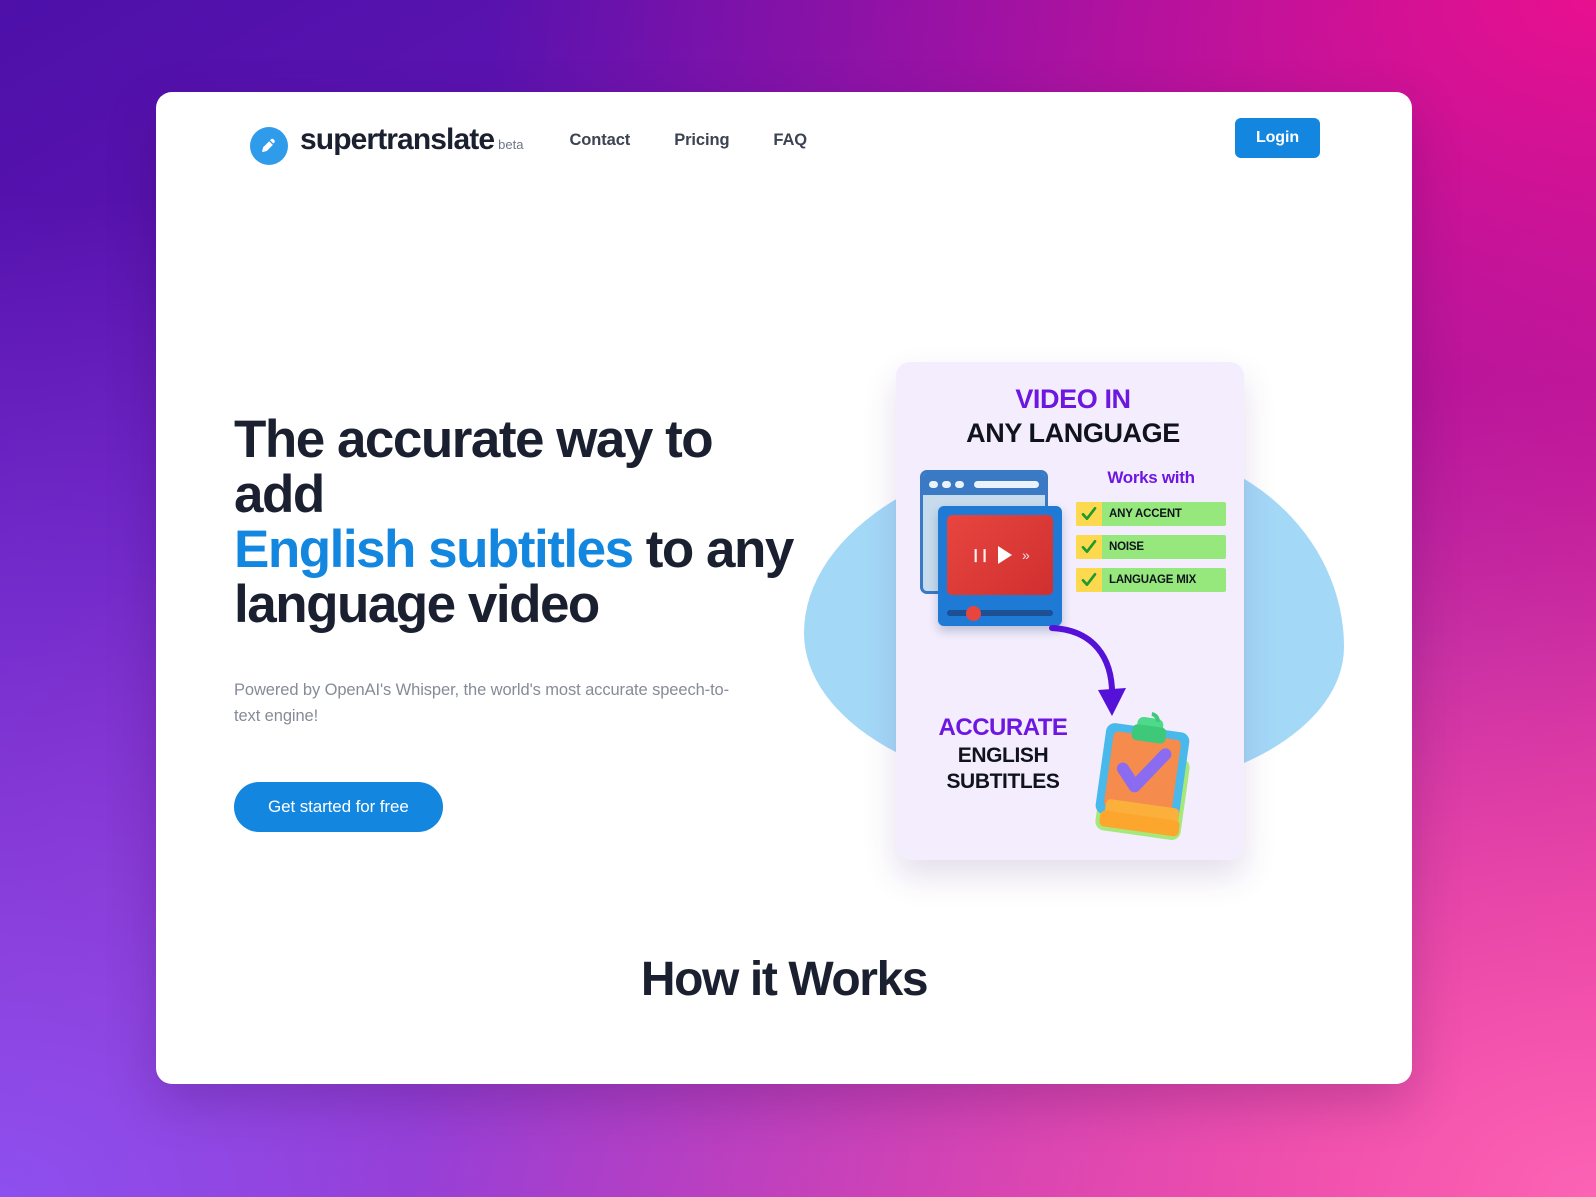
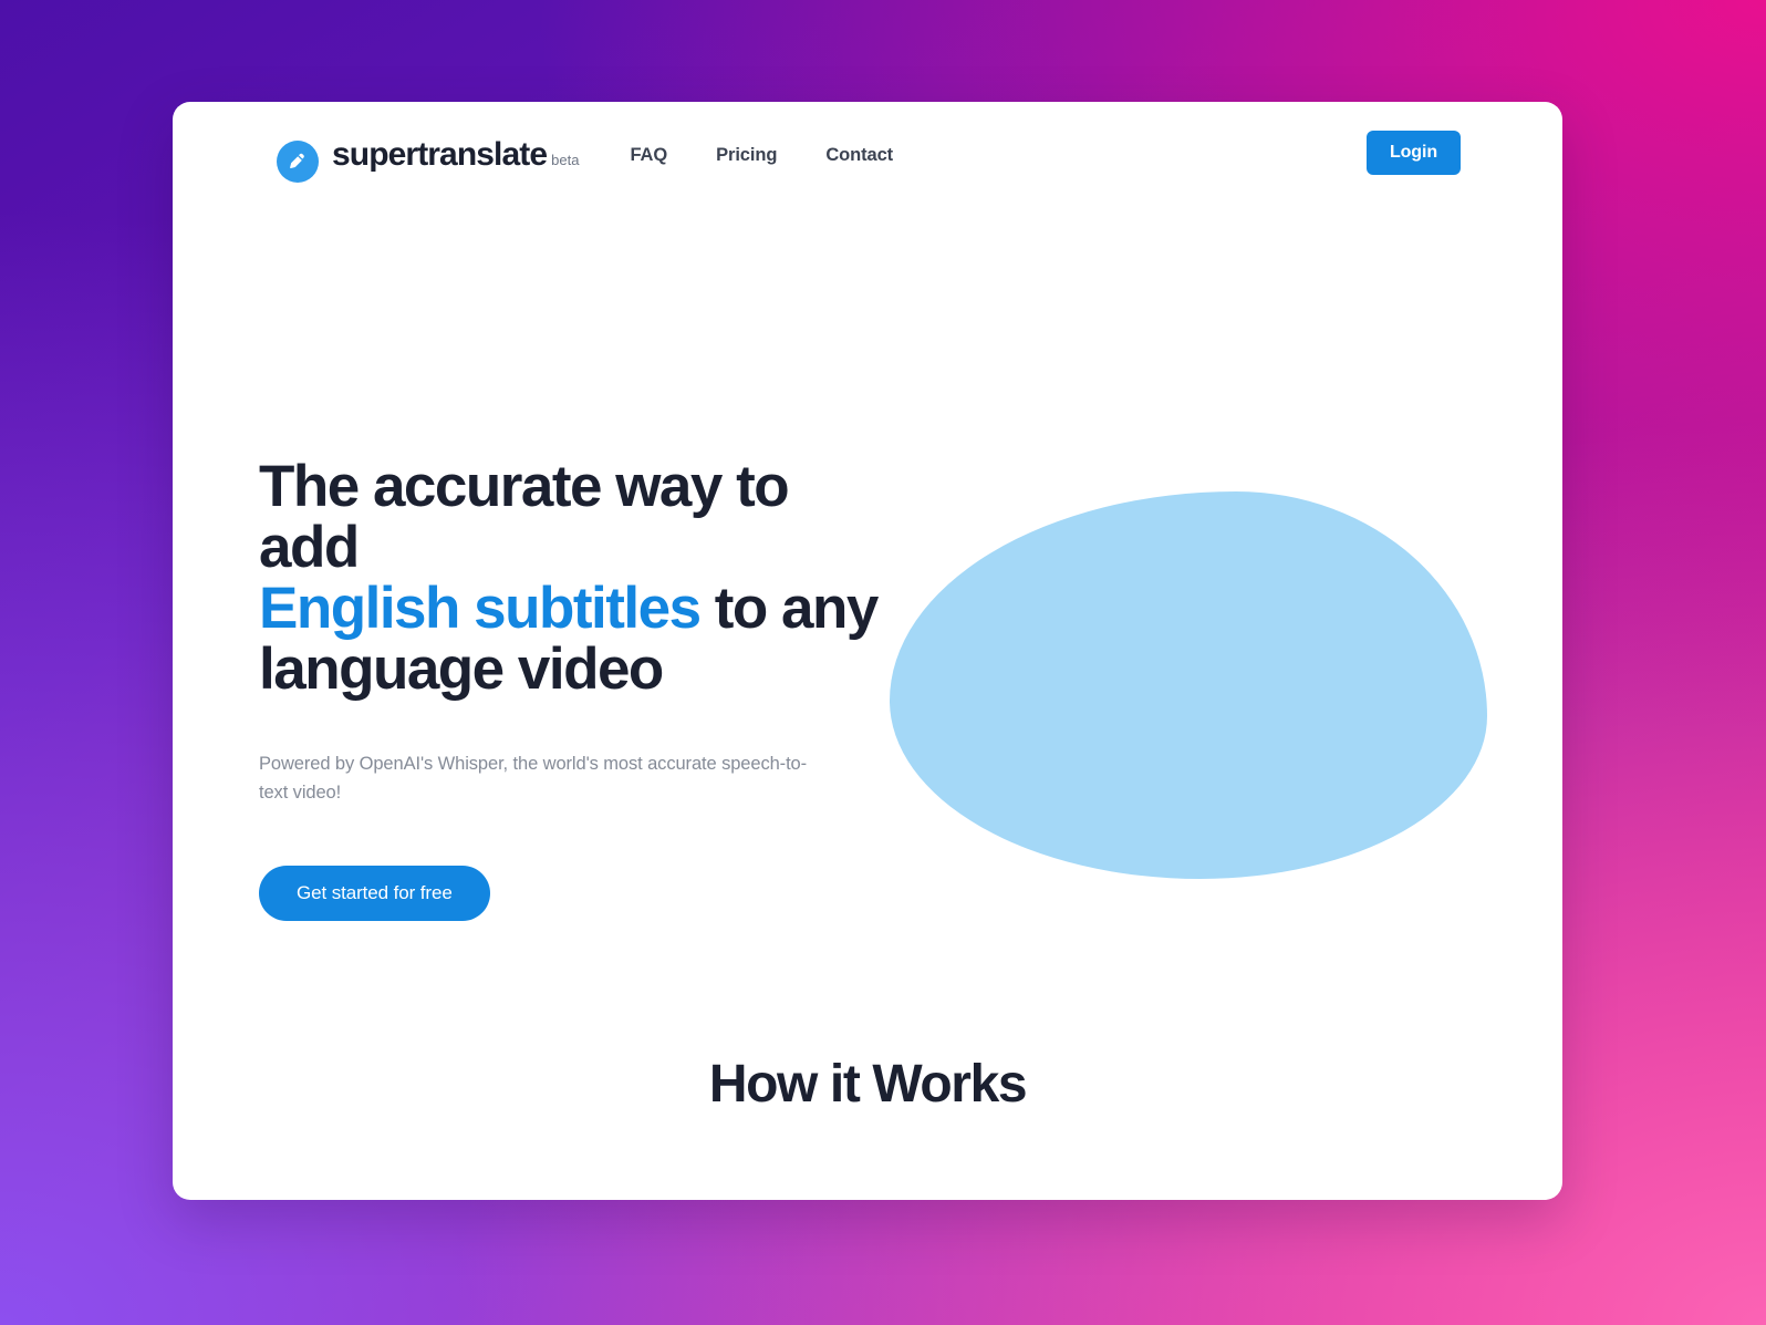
  supertranslate
  beta
- Contact
+ FAQ
  Pricing
- FAQ
+ Contact
  Login
  The accurate way to add
  English subtitles to any
  language video
- Powered by OpenAI's Whisper, the world's most accurate speech-to-text engine!
+ Powered by OpenAI's Whisper, the world's most accurate speech-to-text video!
  Get started for free
- VIDEO IN
- ANY LANGUAGE
- ❙❙
- »
- Works with
- ANY ACCENT
- NOISE
- LANGUAGE MIX
- ACCURATE
- ENGLISH
- SUBTITLES
  How it Works
